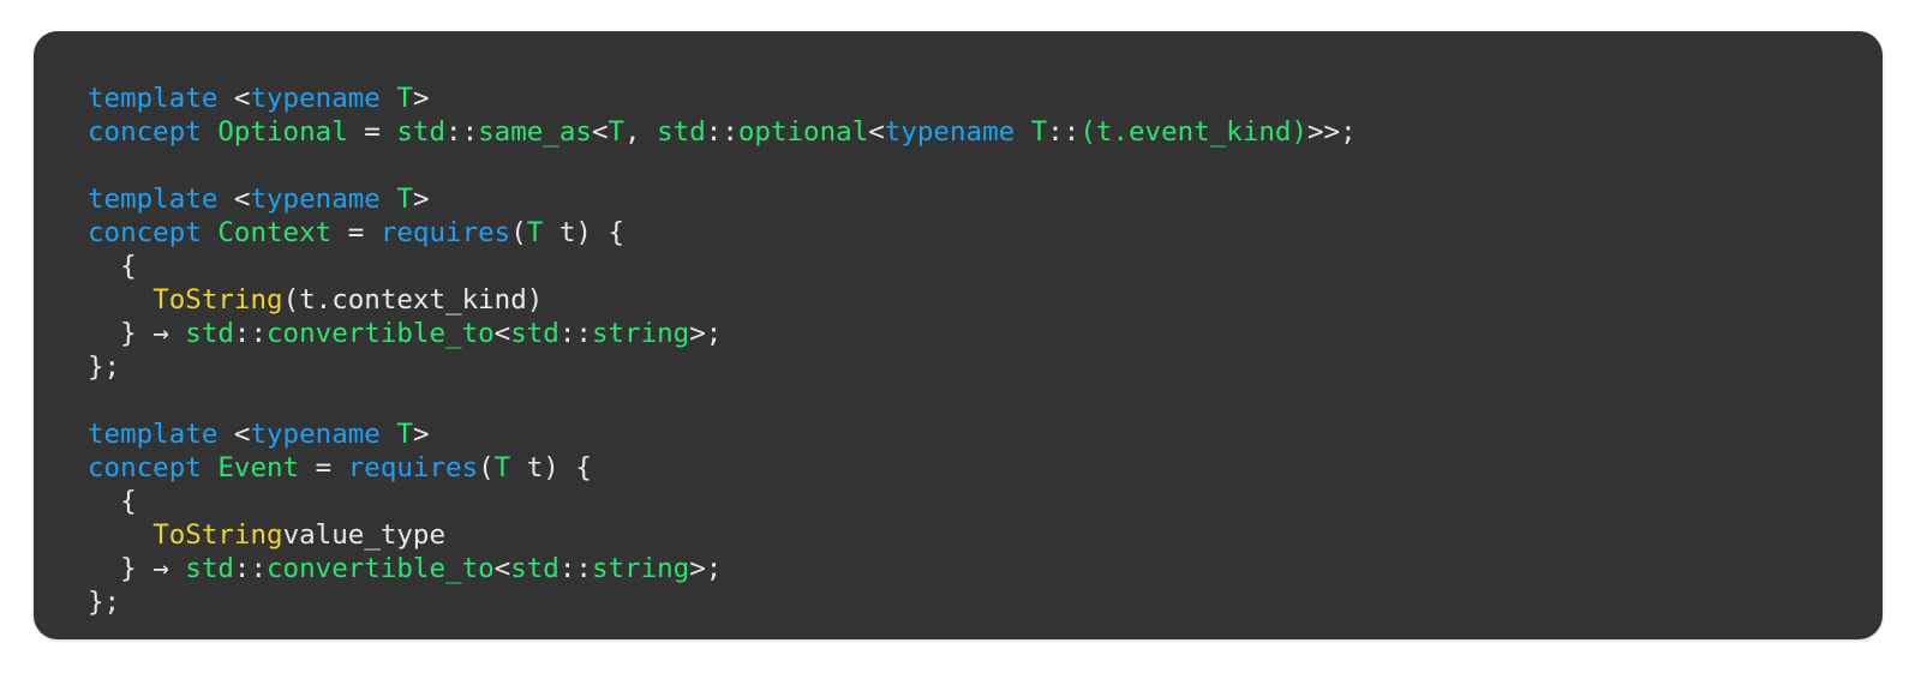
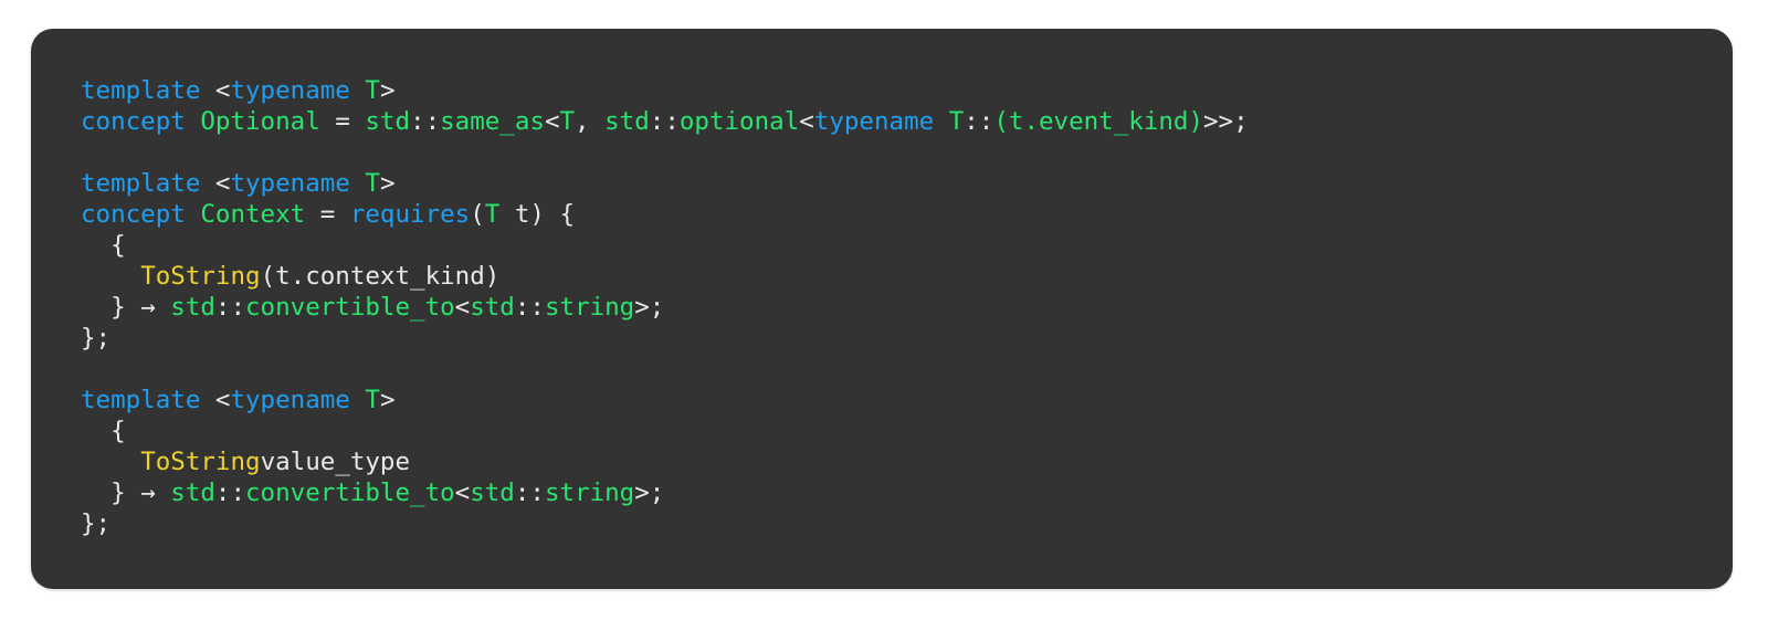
  template <typename T>
  concept Optional = std::same_as<T, std::optional<typename T::(t.event_kind)>>;
  template <typename T>
  concept Context = requires(T t) {
  {
  ToString(t.context_kind)
  } → std::convertible_to<std::string>;
  };
  template <typename T>
- concept Event = requires(T t) {
  {
  ToStringvalue_type
  } → std::convertible_to<std::string>;
  };
